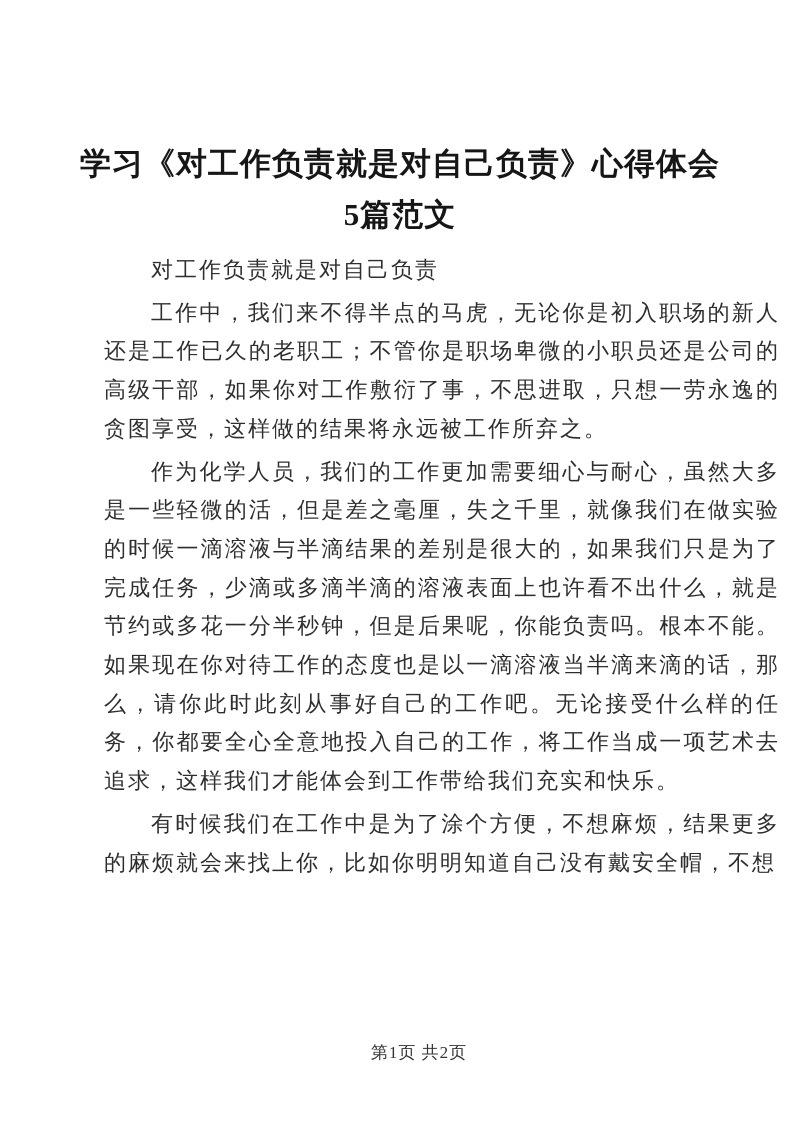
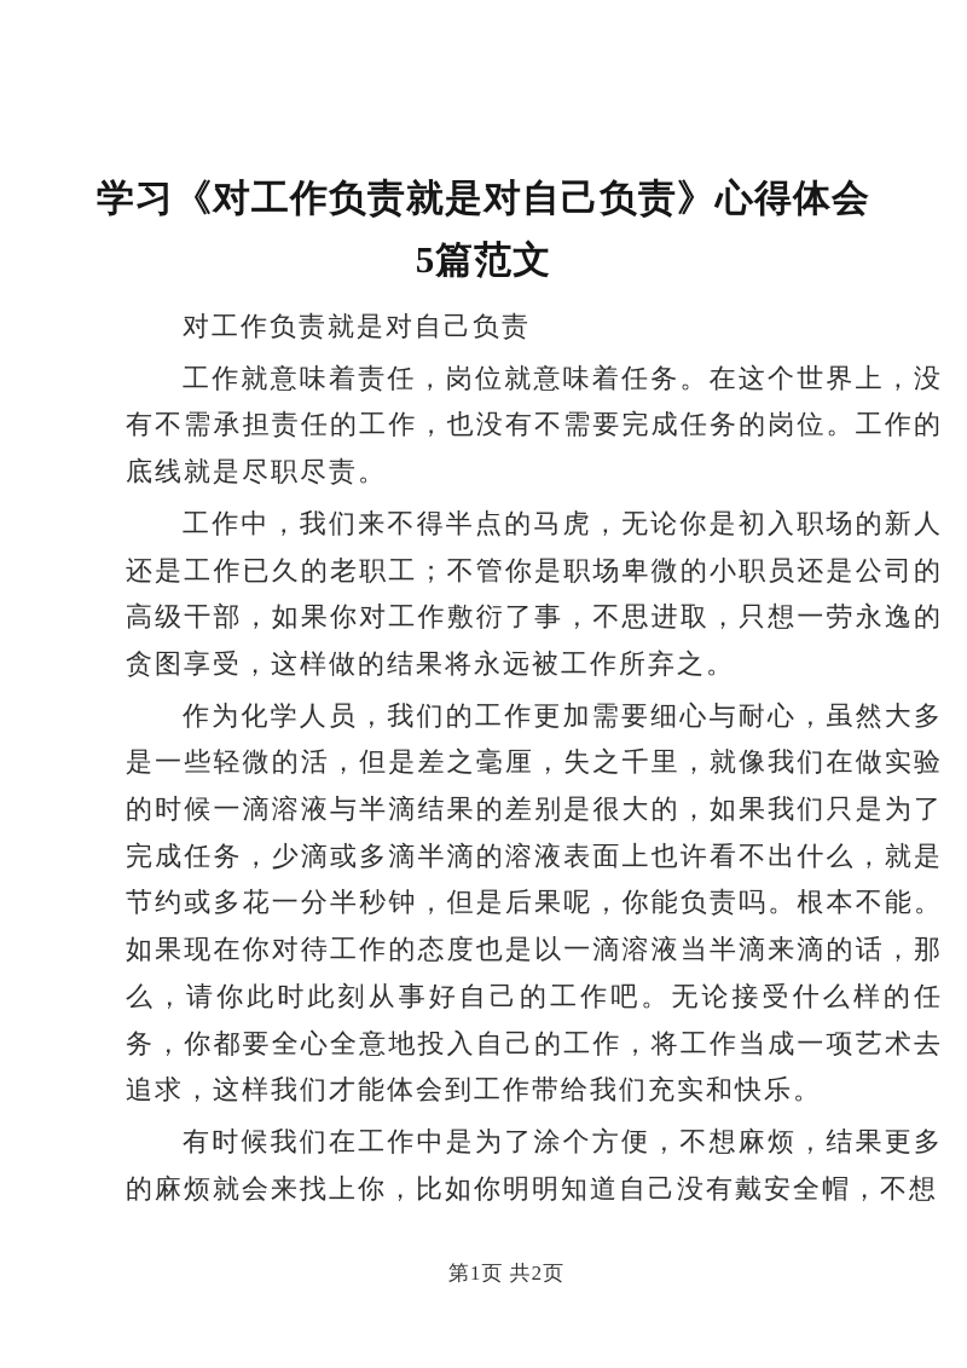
  学习《对工作负责就是对自己负责》心得体会
  5篇范文
  对工作负责就是对自己负责
+ 工作就意味着责任，岗位就意味着任务。在这个世界上，没有不需承担责任的工作，也没有不需要完成任务的岗位。工作的底线就是尽职尽责。
  工作中，我们来不得半点的马虎，无论你是初入职场的新人还是工作已久的老职工；不管你是职场卑微的小职员还是公司的高级干部，如果你对工作敷衍了事，不思进取，只想一劳永逸的贪图享受，这样做的结果将永远被工作所弃之。
  作为化学人员，我们的工作更加需要细心与耐心，虽然大多是一些轻微的活，但是差之毫厘，失之千里，就像我们在做实验的时候一滴溶液与半滴结果的差别是很大的，如果我们只是为了完成任务，少滴或多滴半滴的溶液表面上也许看不出什么，就是节约或多花一分半秒钟，但是后果呢，你能负责吗。根本不能。如果现在你对待工作的态度也是以一滴溶液当半滴来滴的话，那么，请你此时此刻从事好自己的工作吧。无论接受什么样的任务，你都要全心全意地投入自己的工作，将工作当成一项艺术去追求，这样我们才能体会到工作带给我们充实和快乐。
  有时候我们在工作中是为了涂个方便，不想麻烦，结果更多的麻烦就会来找上你，比如你明明知道自己没有戴安全帽，不想
  第1页 共2页
